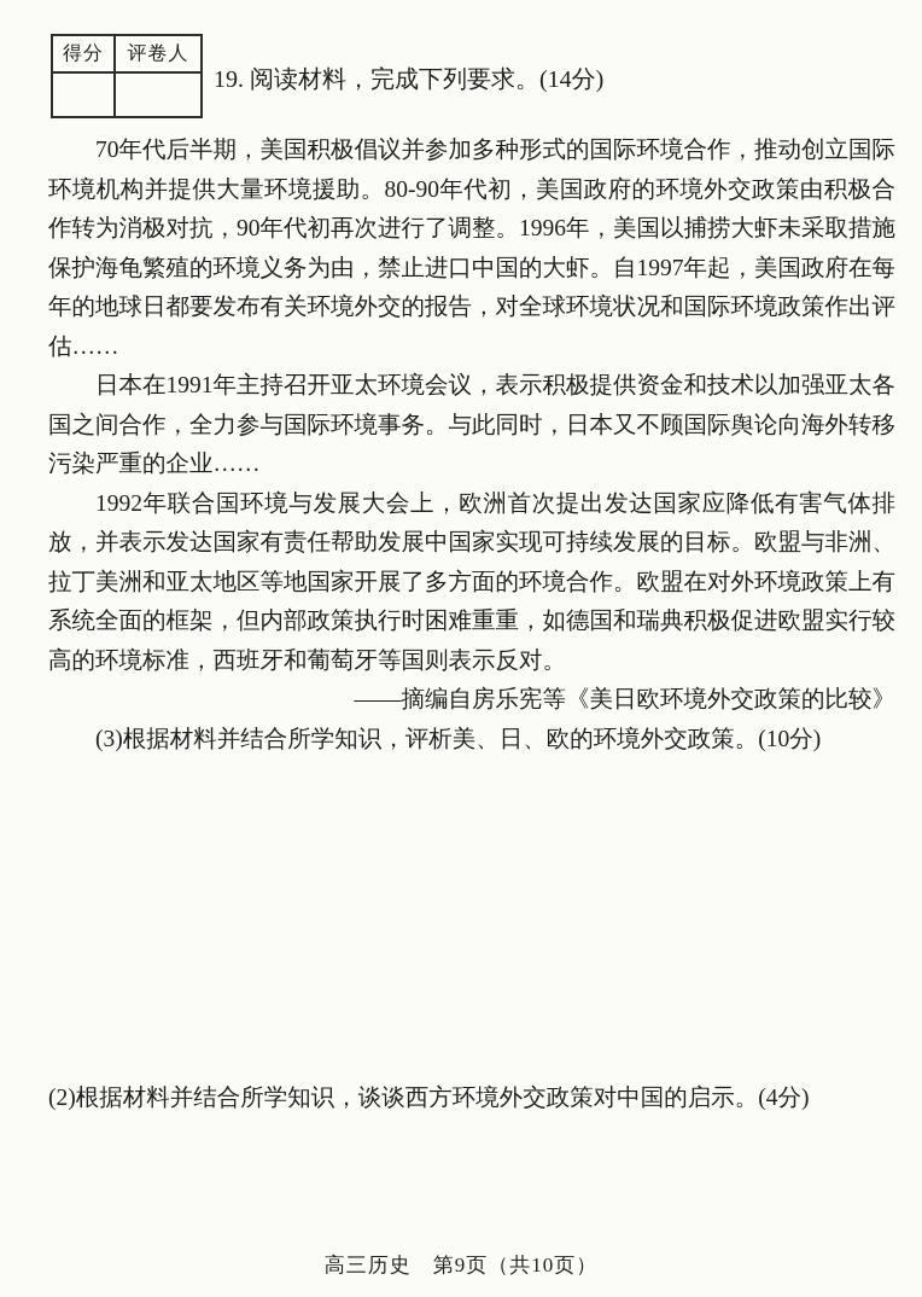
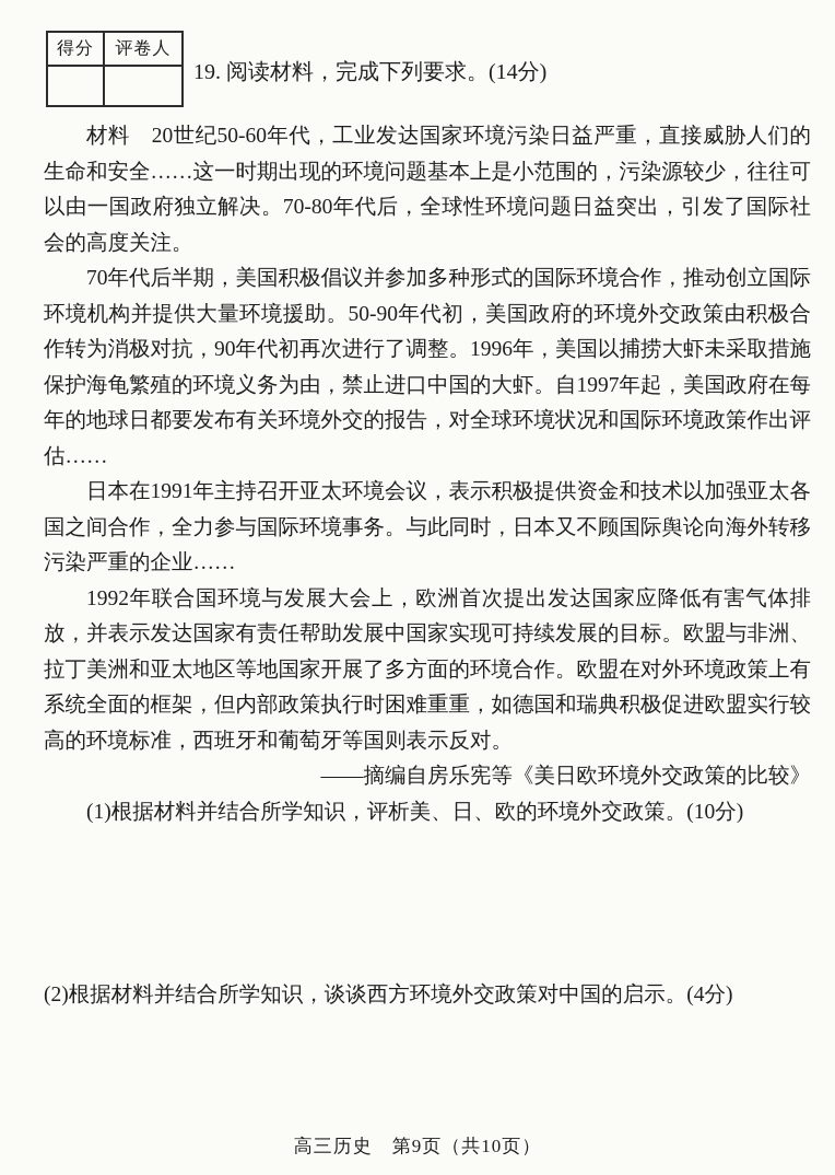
  得分
  评卷人
  19. 阅读材料，完成下列要求。(14分)
+ 材料 20世纪50-60年代，工业发达国家环境污染日益严重，直接威胁人们的生命和安全……这一时期出现的环境问题基本上是小范围的，污染源较少，往往可以由一国政府独立解决。70-80年代后，全球性环境问题日益突出，引发了国际社会的高度关注。
- 70年代后半期，美国积极倡议并参加多种形式的国际环境合作，推动创立国际环境机构并提供大量环境援助。80-90年代初，美国政府的环境外交政策由积极合作转为消极对抗，90年代初再次进行了调整。1996年，美国以捕捞大虾未采取措施保护海龟繁殖的环境义务为由，禁止进口中国的大虾。自1997年起，美国政府在每年的地球日都要发布有关环境外交的报告，对全球环境状况和国际环境政策作出评估……
+ 70年代后半期，美国积极倡议并参加多种形式的国际环境合作，推动创立国际环境机构并提供大量环境援助。50-90年代初，美国政府的环境外交政策由积极合作转为消极对抗，90年代初再次进行了调整。1996年，美国以捕捞大虾未采取措施保护海龟繁殖的环境义务为由，禁止进口中国的大虾。自1997年起，美国政府在每年的地球日都要发布有关环境外交的报告，对全球环境状况和国际环境政策作出评估……
  日本在1991年主持召开亚太环境会议，表示积极提供资金和技术以加强亚太各国之间合作，全力参与国际环境事务。与此同时，日本又不顾国际舆论向海外转移污染严重的企业……
  1992年联合国环境与发展大会上，欧洲首次提出发达国家应降低有害气体排放，并表示发达国家有责任帮助发展中国家实现可持续发展的目标。欧盟与非洲、拉丁美洲和亚太地区等地国家开展了多方面的环境合作。欧盟在对外环境政策上有系统全面的框架，但内部政策执行时困难重重，如德国和瑞典积极促进欧盟实行较高的环境标准，西班牙和葡萄牙等国则表示反对。
  ——摘编自房乐宪等《美日欧环境外交政策的比较》
- (3)根据材料并结合所学知识，评析美、日、欧的环境外交政策。(10分)
+ (1)根据材料并结合所学知识，评析美、日、欧的环境外交政策。(10分)
  (2)根据材料并结合所学知识，谈谈西方环境外交政策对中国的启示。(4分)
  高三历史 第9页（共10页）
